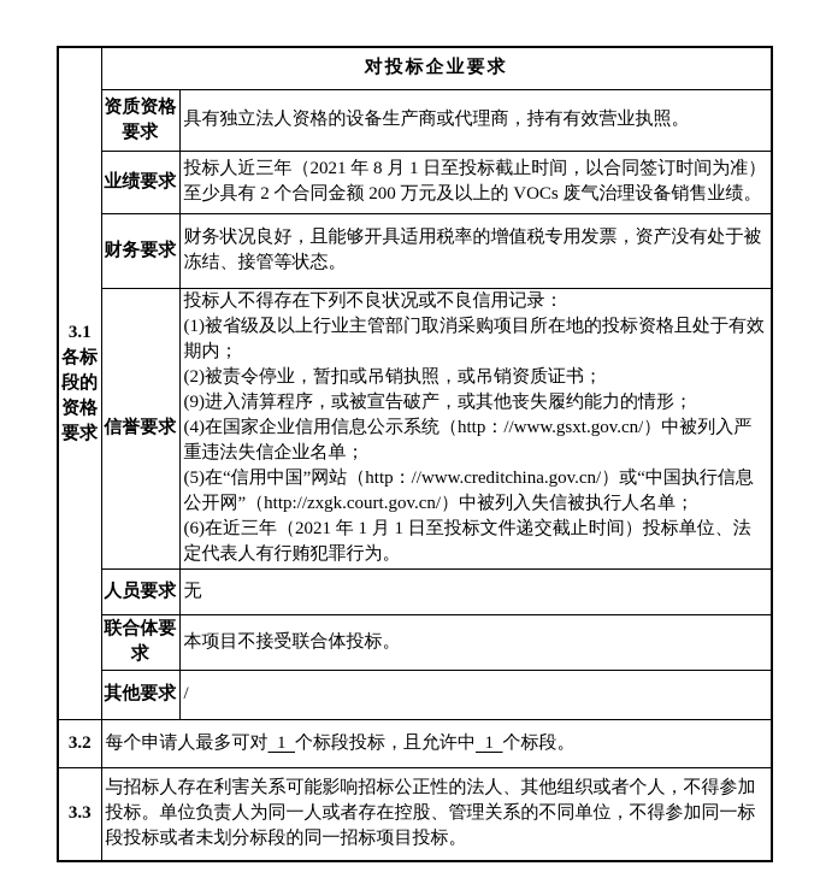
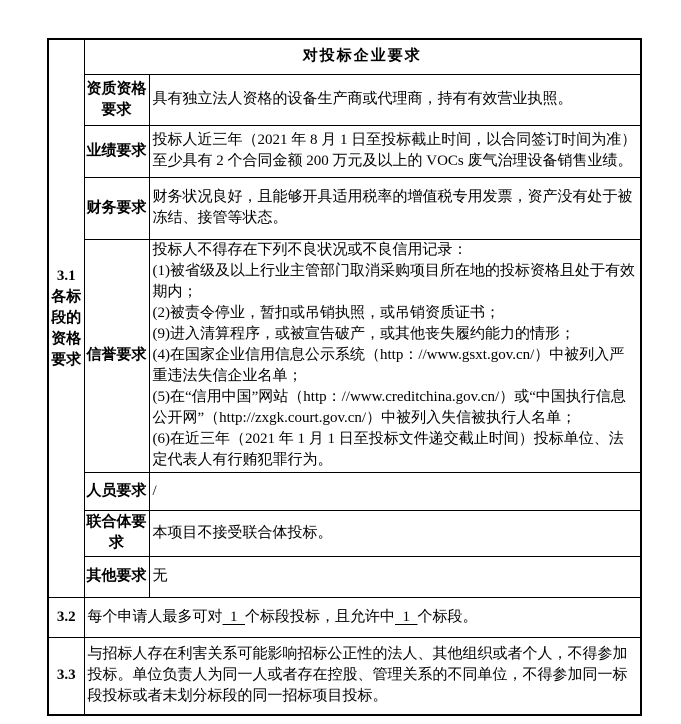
  3.1 各标 段的 资格 要求	对投标企业要求
  资质资格 要求	具有独立法人资格的设备生产商或代理商，持有有效营业执照。
  业绩要求	投标人近三年（2021 年 8 月 1 日至投标截止时间，以合同签订时间为准）至少具有 2 个合同金额 200 万元及以上的 VOCs 废气治理设备销售业绩。
  财务要求	财务状况良好，且能够开具适用税率的增值税专用发票，资产没有处于被冻结、接管等状态。
  信誉要求	投标人不得存在下列不良状况或不良信用记录： (1)被省级及以上行业主管部门取消采购项目所在地的投标资格且处于有效期内； (2)被责令停业，暂扣或吊销执照，或吊销资质证书； (9)进入清算程序，或被宣告破产，或其他丧失履约能力的情形； (4)在国家企业信用信息公示系统（http：//www.gsxt.gov.cn/）中被列入严重违法失信企业名单； (5)在“信用中国”网站（http：//www.creditchina.gov.cn/）或“中国执行信息公开网”（http://zxgk.court.gov.cn/）中被列入失信被执行人名单； (6)在近三年（2021 年 1 月 1 日至投标文件递交截止时间）投标单位、法定代表人有行贿犯罪行为。
- 人员要求	无
+ 人员要求	/
  联合体要 求	本项目不接受联合体投标。
- 其他要求	/
+ 其他要求	无
  3.2	每个申请人最多可对 1 个标段投标，且允许中 1 个标段。
  3.3	与招标人存在利害关系可能影响招标公正性的法人、其他组织或者个人，不得参加投标。单位负责人为同一人或者存在控股、管理关系的不同单位，不得参加同一标段投标或者未划分标段的同一招标项目投标。
